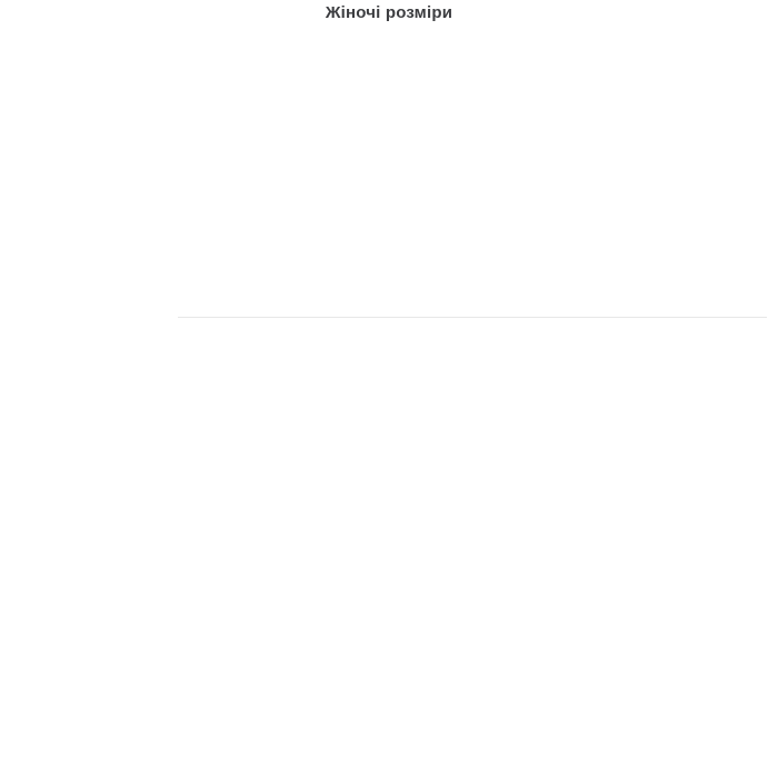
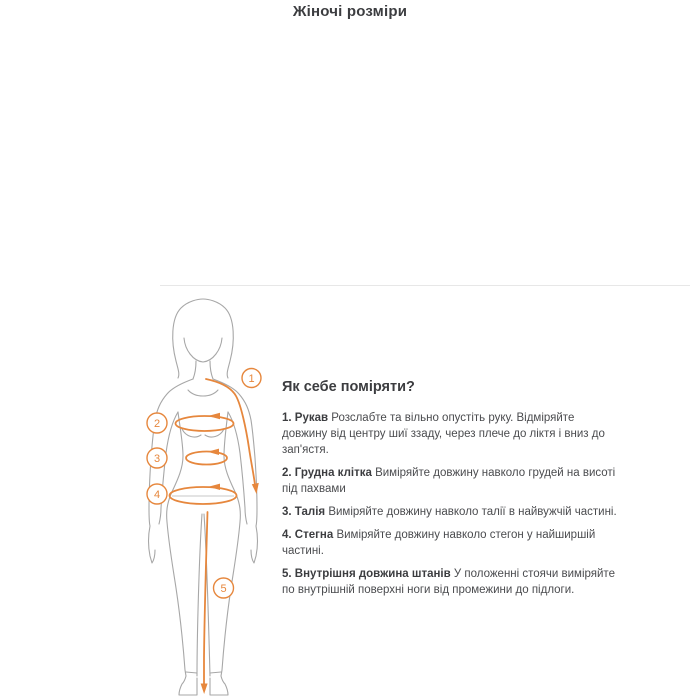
  Жіночі розміри
+ 1
+ 2
+ 3
+ 4
+ 5
+ Як себе поміряти?
+ 1. Рукав Розслабте та вільно опустіть руку. Відміряйте довжину від центру шиї ззаду, через плече до ліктя і вниз до зап'ястя.
+ 2. Грудна клітка Виміряйте довжину навколо грудей на висоті під пахвами
+ 3. Талія Виміряйте довжину навколо талії в найвужчій частині.
+ 4. Стегна Виміряйте довжину навколо стегон у найширшій частині.
+ 5. Внутрішня довжина штанів У положенні стоячи виміряйте по внутрішній поверхні ноги від промежини до підлоги.
